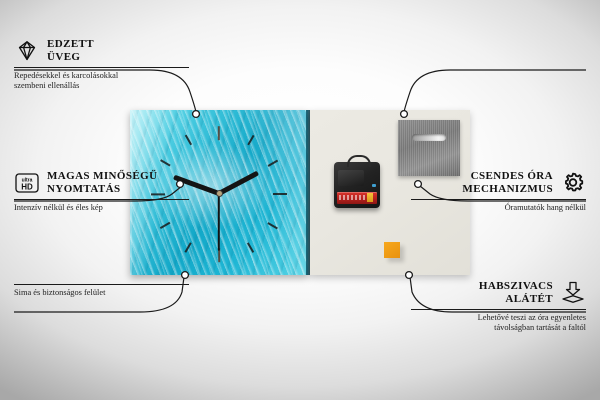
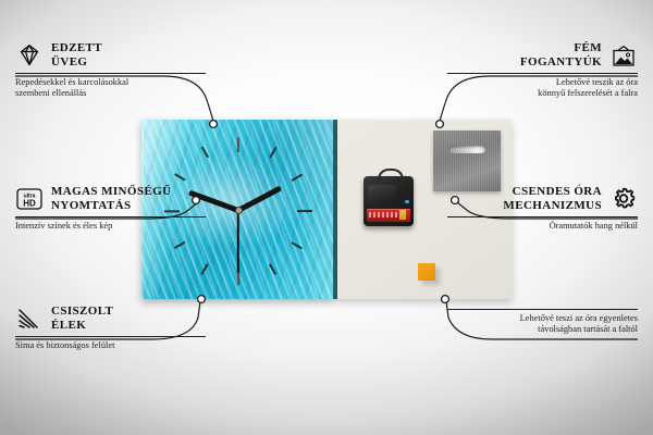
  EDZETT
  ÜVEG
  Repedésekkel és karcolásokkal
  szembeni ellenállás
  HD
  MAGAS MINŐSÉGŰ
  NYOMTATÁS
- Intenzív nélkül és éles kép
+ Intenzív színek és éles kép
+ CSISZOLT
+ ÉLEK
  Sima és biztonságos felület
+ FÉM
+ FOGANTYÚK
+ Lehetővé teszik az óra
+ könnyű felszerelését a falra
  CSENDES ÓRA
  MECHANIZMUS
  Óramutatók hang nélkül
- HABSZIVACS
- ALÁTÉT
  Lehetővé teszi az óra egyenletes
  távolságban tartását a faltól
